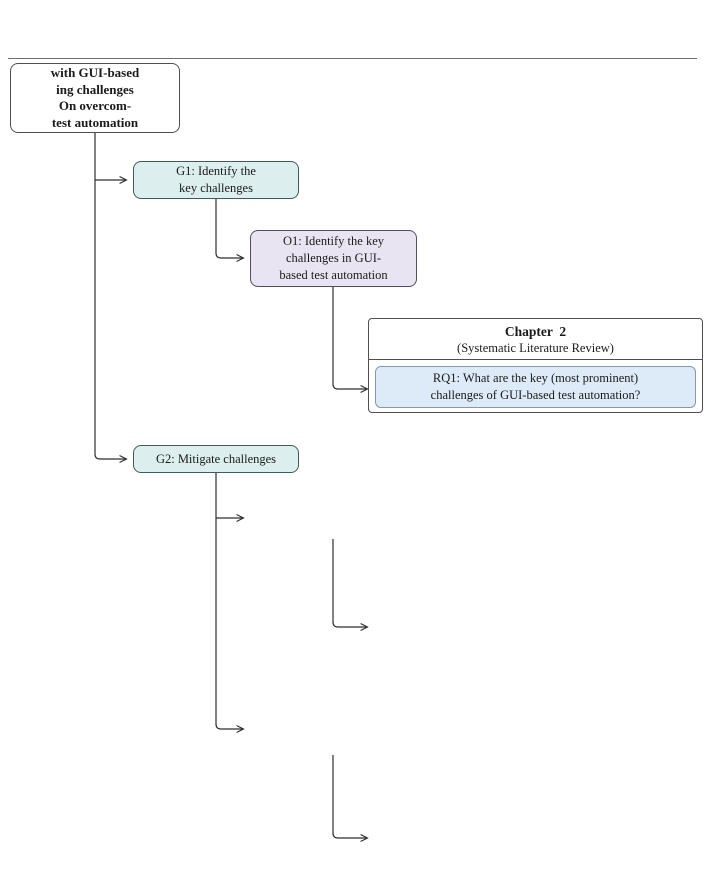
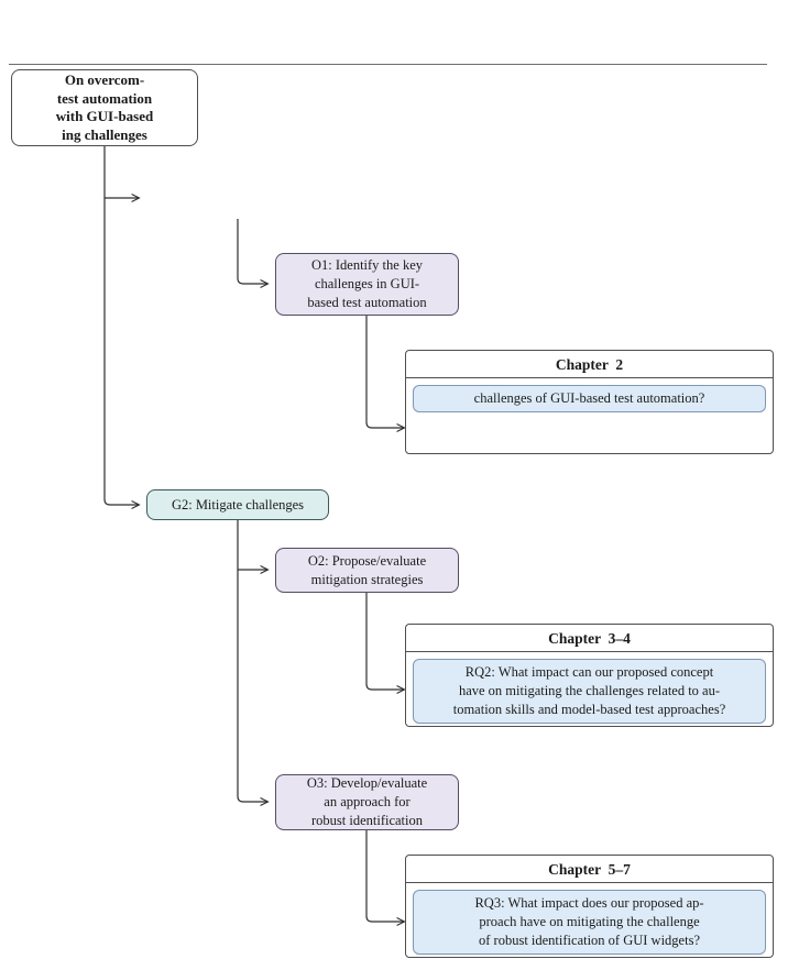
- with GUI-based
+ On overcom-
- ing challenges
+ test automation
- On overcom-
+ with GUI-based
- test automation
+ ing challenges
- G1: Identify the
- key challenges
  G2: Mitigate challenges
  O1: Identify the key
  challenges in GUI-
  based test automation
+ O2: Propose/evaluate
+ mitigation strategies
+ O3: Develop/evaluate
+ an approach for
+ robust identification
  Chapter 2
- (Systematic Literature Review)
- RQ1: What are the key (most prominent)
  challenges of GUI-based test automation?
+ Chapter 3–4
+ RQ2: What impact can our proposed concept
+ have on mitigating the challenges related to au-
+ tomation skills and model-based test approaches?
+ Chapter 5–7
+ RQ3: What impact does our proposed ap-
+ proach have on mitigating the challenge
+ of robust identification of GUI widgets?
